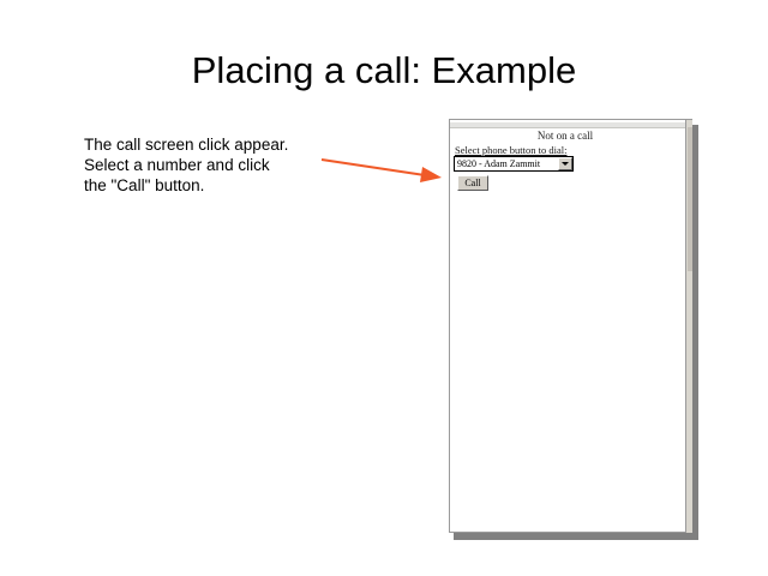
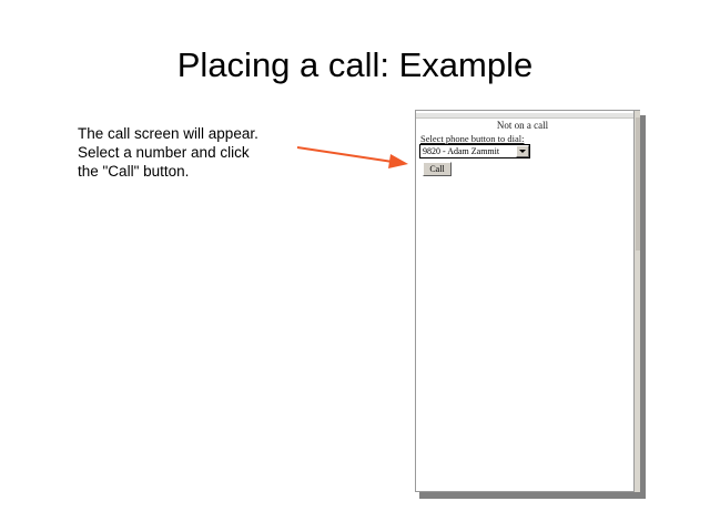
  Placing a call: Example
- The call screen click appear.
+ The call screen will appear.
  Select a number and click
  the "Call" button.
  Not on a call
  Select phone button to dial:
  9820 - Adam Zammit
  Call
